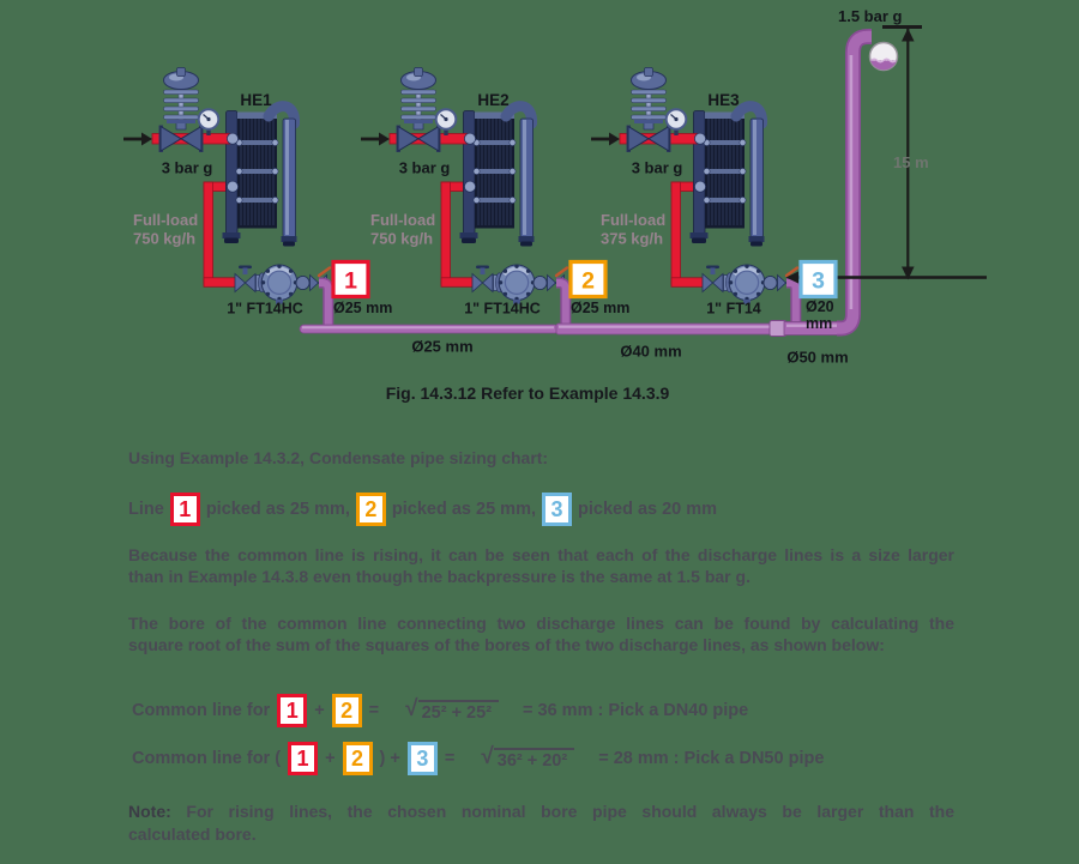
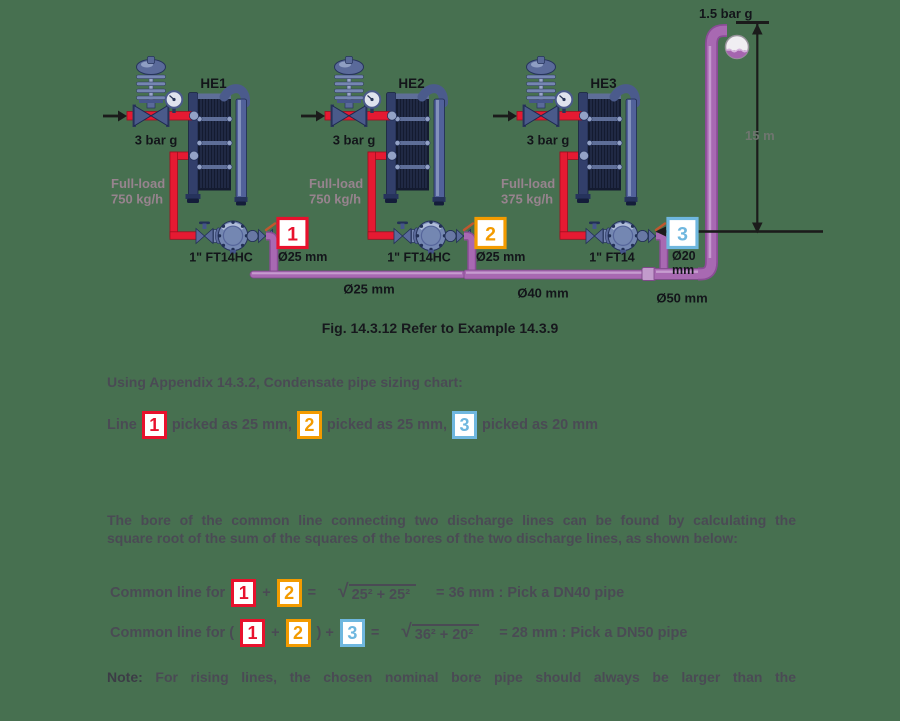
  1
  2
  3
  HE1
  HE2
  HE3
  3 bar g
  3 bar g
  3 bar g
  Full-load
  750 kg/h
  Full-load
  750 kg/h
  Full-load
  375 kg/h
  1" FT14HC
  1" FT14HC
  1" FT14
  Ø25 mm
  Ø25 mm
  Ø20
  mm
  Ø25 mm
  Ø40 mm
  Ø50 mm
  1.5 bar g
  15 m
  Fig. 14.3.12 Refer to Example 14.3.9
- Using Example 14.3.2, Condensate pipe sizing chart:
+ Using Appendix 14.3.2, Condensate pipe sizing chart:
  Line
  1
  picked as 25 mm,
  2
  picked as 25 mm,
  3
  picked as 20 mm
- Because the common line is rising, it can be seen that each of the discharge lines is a size larger
- than in Example 14.3.8 even though the backpressure is the same at 1.5 bar g.
  The bore of the common line connecting two discharge lines can be found by calculating the
  square root of the sum of the squares of the bores of the two discharge lines, as shown below:
  Common line for
  1
  +
  2
  =
  √
  25² + 25²
  = 36 mm : Pick a DN40 pipe
  Common line for (
  1
  +
  2
  ) +
  3
  =
  √
  36² + 20²
  = 28 mm : Pick a DN50 pipe
  Note: For rising lines, the chosen nominal bore pipe should always be larger than the
- calculated bore.
